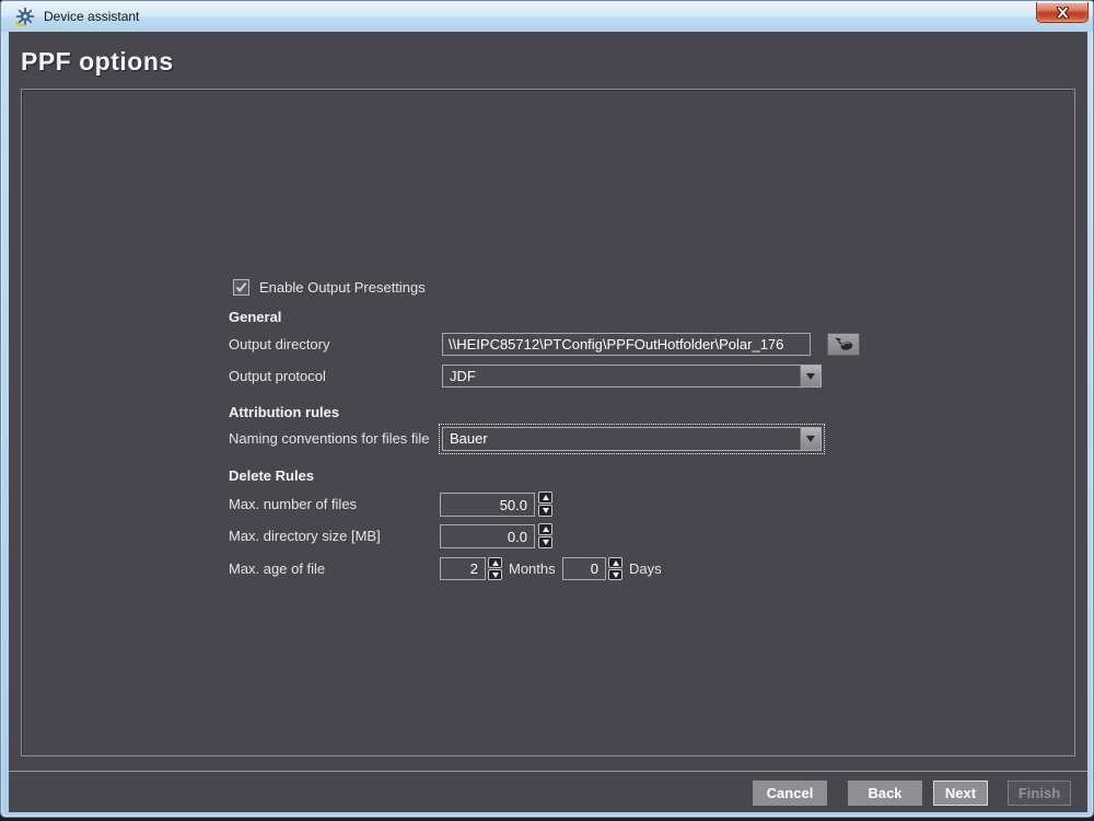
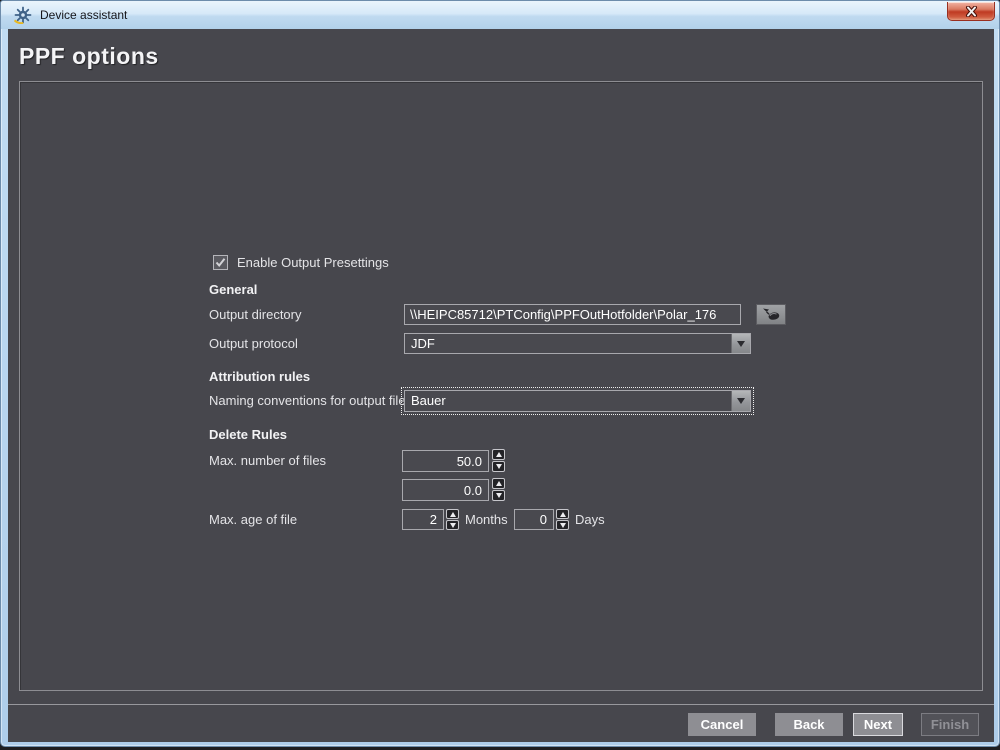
  Device assistant
  PPF options
  Enable Output Presettings
  General
  Output directory
  \\HEIPC85712\PTConfig\PPFOutHotfolder\Polar_176
  Output protocol
  JDF
  Attribution rules
- Naming conventions for files file
+ Naming conventions for output file
  Bauer
  Delete Rules
  Max. number of files
  50.0
- Max. directory size [MB]
  0.0
  Max. age of file
  2
  Months
  0
  Days
  Cancel
  Back
  Next
  Finish
